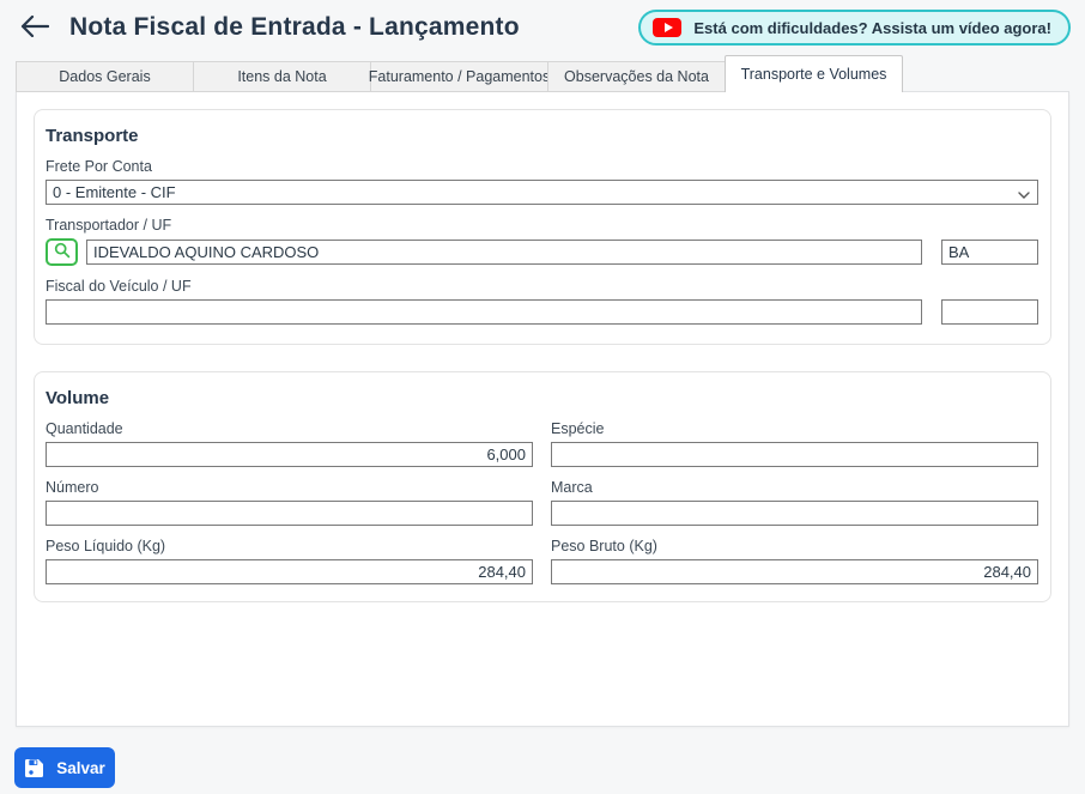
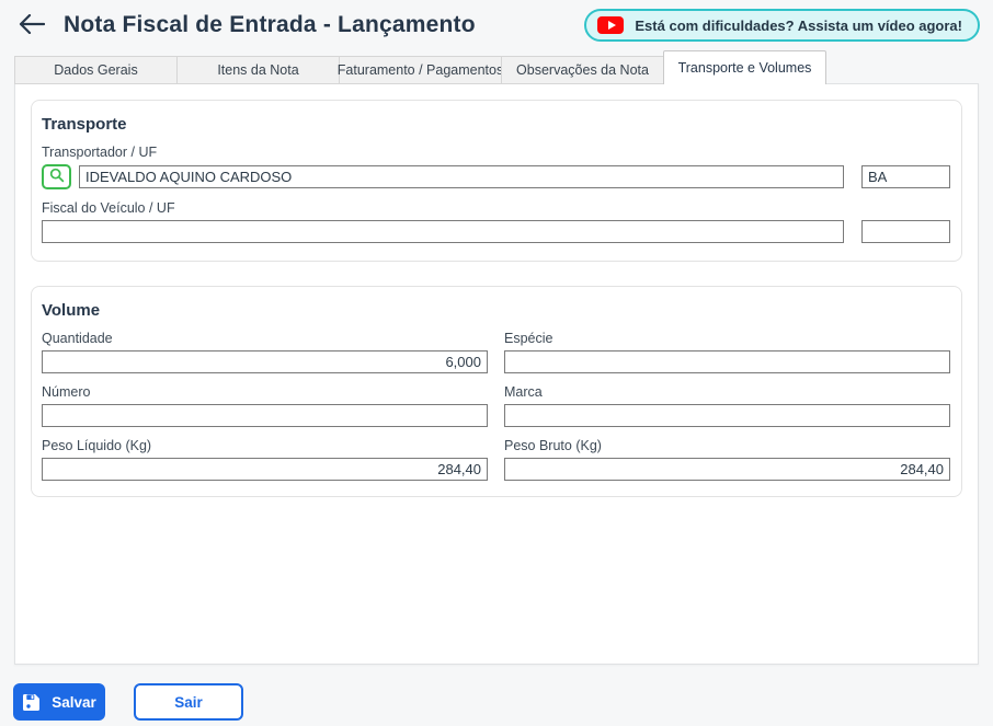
  Nota Fiscal de Entrada - Lançamento
  Está com dificuldades? Assista um vídeo agora!
  Dados Gerais
  Itens da Nota
  Faturamento / Pagamento
  Observações da Nota
  Transporte e Volumes
  Transporte
- Frete Por Conta
- 0 - Emitente - CIF
  Transportador / UF
  IDEVALDO AQUINO CARDOSO
  BA
  Fiscal do Veículo / UF
  Volume
  Quantidade
  6,000
  Espécie
  Número
  Marca
  Peso Líquido (Kg)
  284,40
  Peso Bruto (Kg)
  284,40
  Salvar
+ Sair
